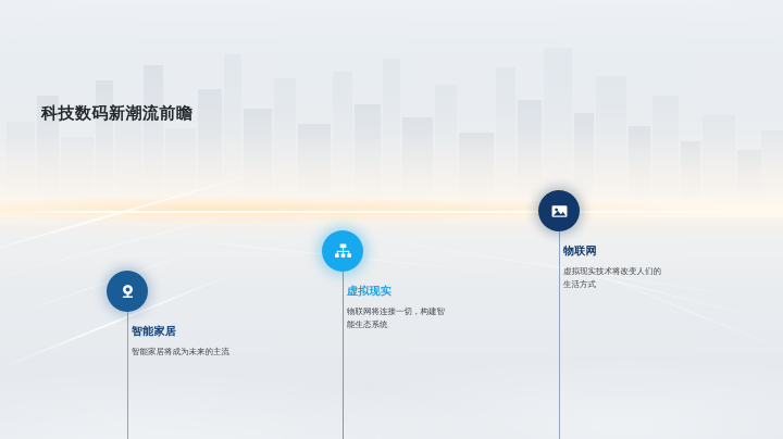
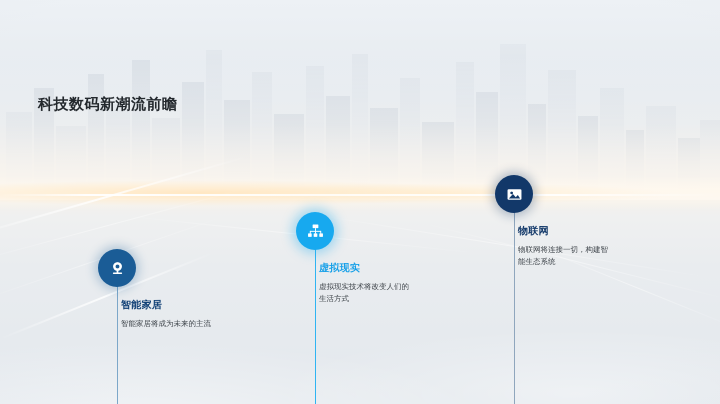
  科技数码新潮流前瞻
  智能家居
  智能家居将成为未来的主流
  虚拟现实
- 物联网将连接一切，构建智能生态系统
+ 虚拟现实技术将改变人们的生活方式
  物联网
- 虚拟现实技术将改变人们的生活方式
+ 物联网将连接一切，构建智能生态系统
